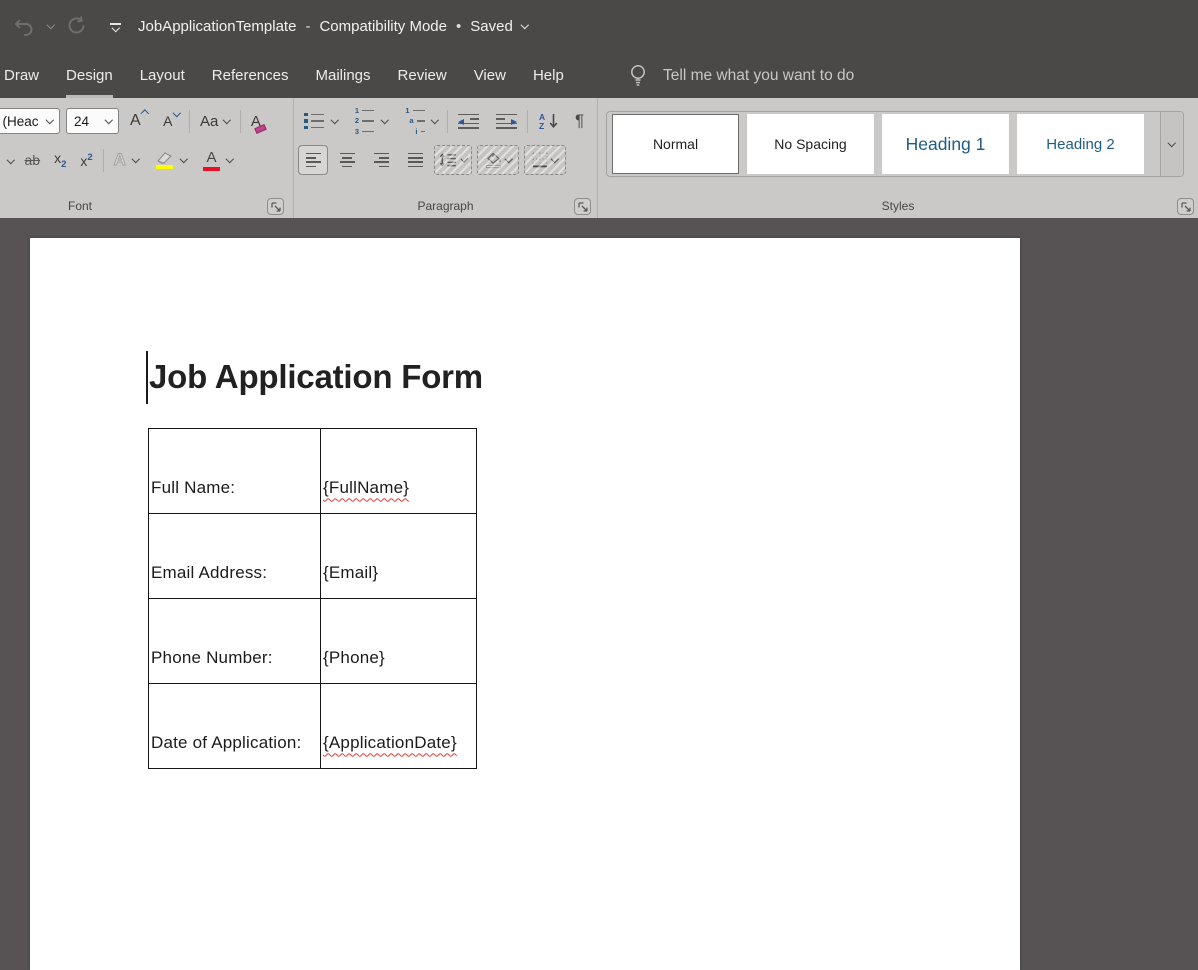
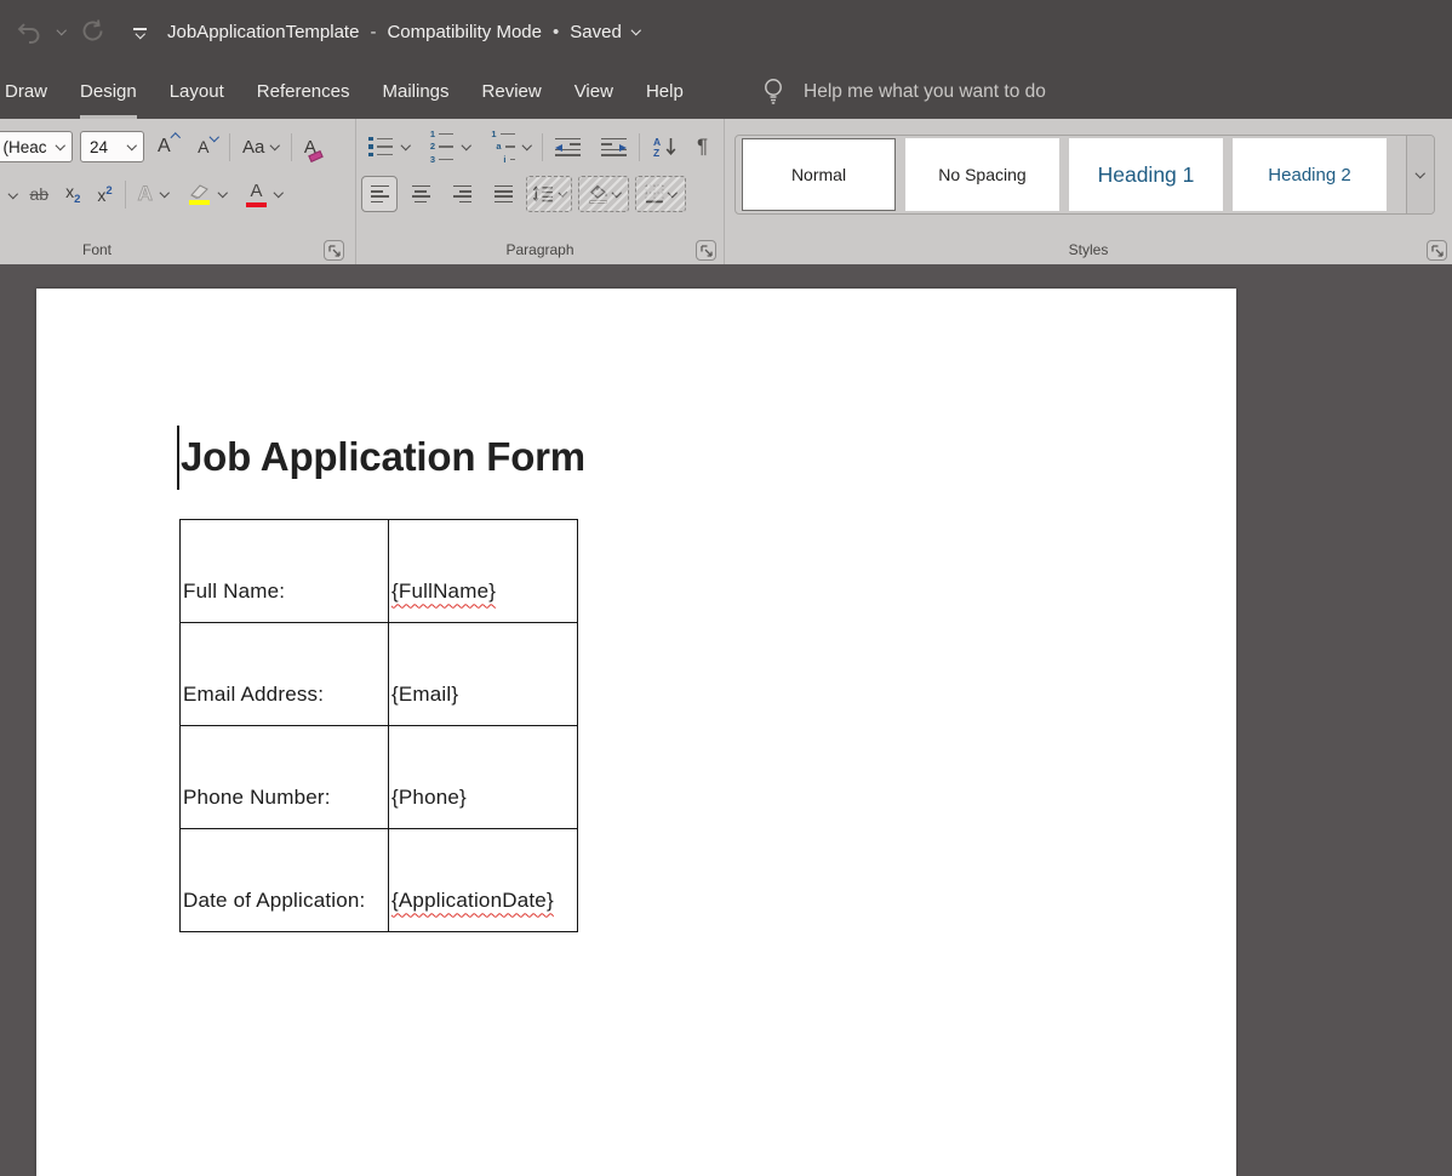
  JobApplicationTemplate
  -
  Compatibility Mode
  •
  Saved
  Draw
  Design
  Layout
  References
  Mailings
  Review
  View
  Help
- Tell me what you want to do
+ Help me what you want to do
  (Heac
  24
  A
  A
  Aa
  A
  ab
  x2
  x2
  A
  A
  Font
  1
  2
  3
  1
  a
  i
  A
  Z
  ¶
  Paragraph
  Normal
  No Spacing
  Heading 1
  Heading 2
  Styles
  Job Application Form
  Full Name:	{FullName}
  Email Address:	{Email}
  Phone Number:	{Phone}
  Date of Application:	{ApplicationDate}
